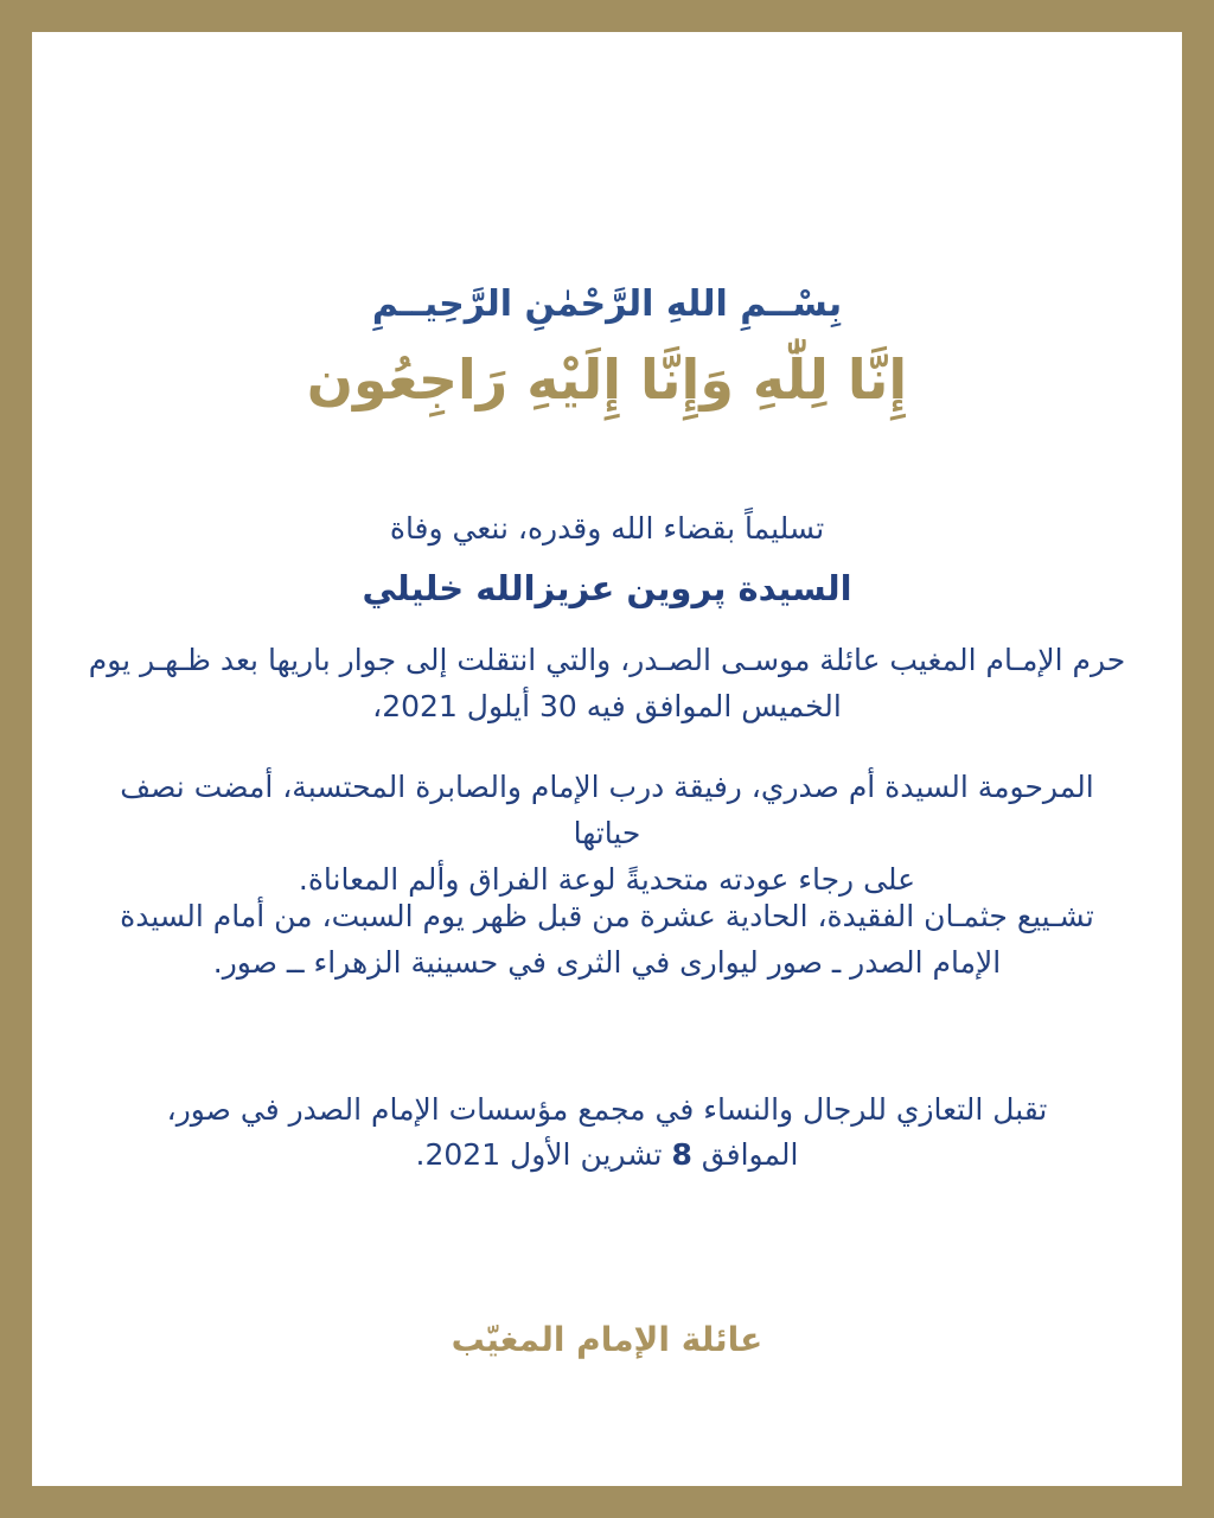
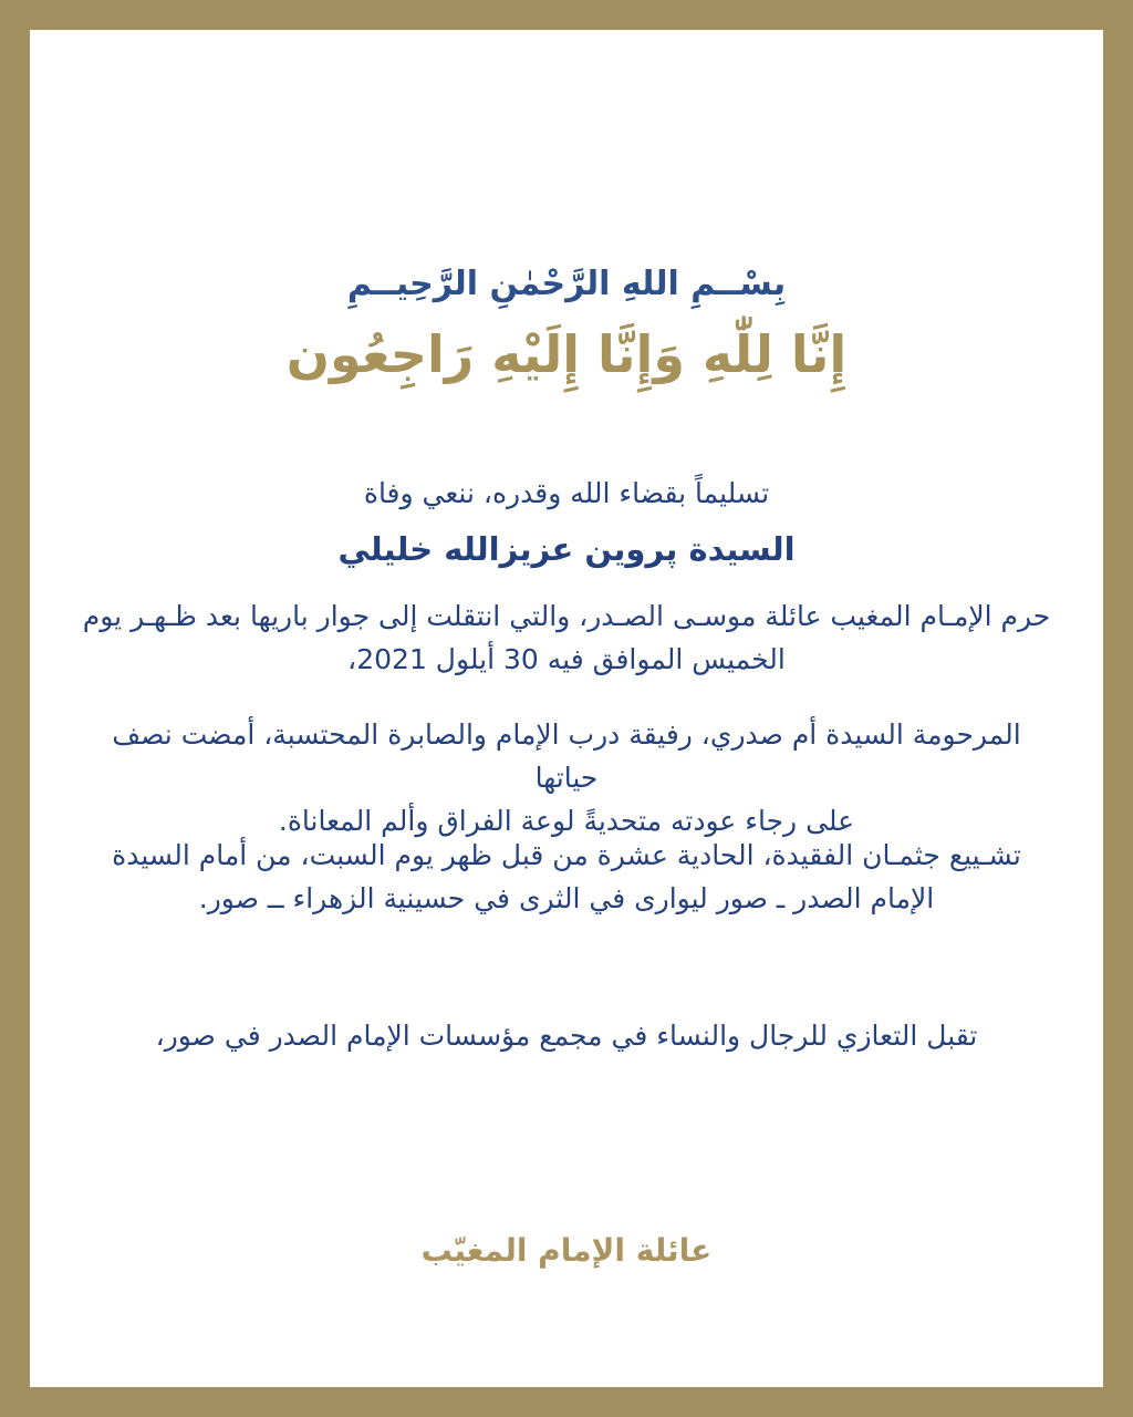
  بِسْــمِ اللهِ الرَّحْمٰنِ الرَّحِيــمِ
  إِنَّا لِلّٰهِ وَإِنَّا إِلَيْهِ رَاجِعُون
  تسليماً بقضاء الله وقدره، ننعي وفاة
  السيدة پروين عزيزالله خليلي
  حرم الإمـام المغيب عائلة موسـى الصـدر، والتي انتقلت إلى جوار باريها بعد ظـهـر يوم
  الخميس الموافق فيه 30 أيلول 2021،
  المرحومة السيدة أم صدري، رفيقة درب الإمام والصابرة المحتسبة، أمضت نصف حياتها
  على رجاء عودته متحديةً لوعة الفراق وألم المعاناة.
  تشـييع جثمـان الفقيدة، الحادية عشرة من قبل ظهر يوم السبت، من أمام السيدة
  الإمام الصدر ـ صور ليوارى في الثرى في حسينية الزهراء ــ صور.
  تقبل التعازي للرجال والنساء في مجمع مؤسسات الإمام الصدر في صور،
- الموافق 8 تشرين الأول 2021.
  عائلة الإمام المغيّب
